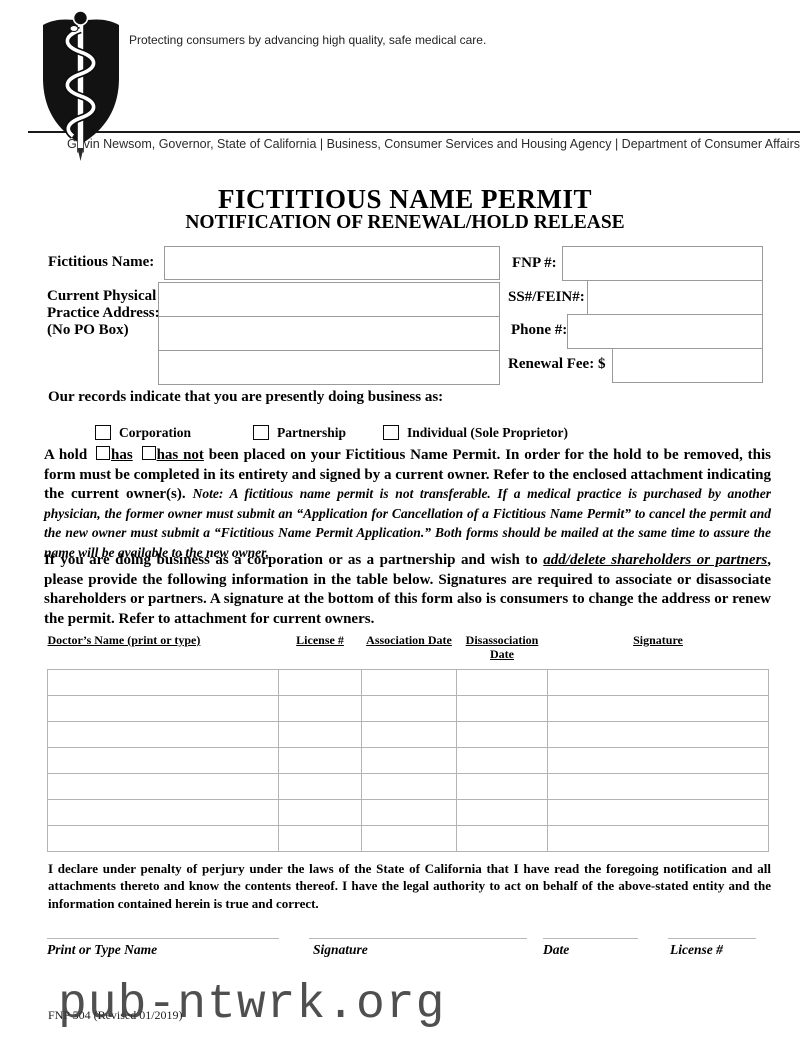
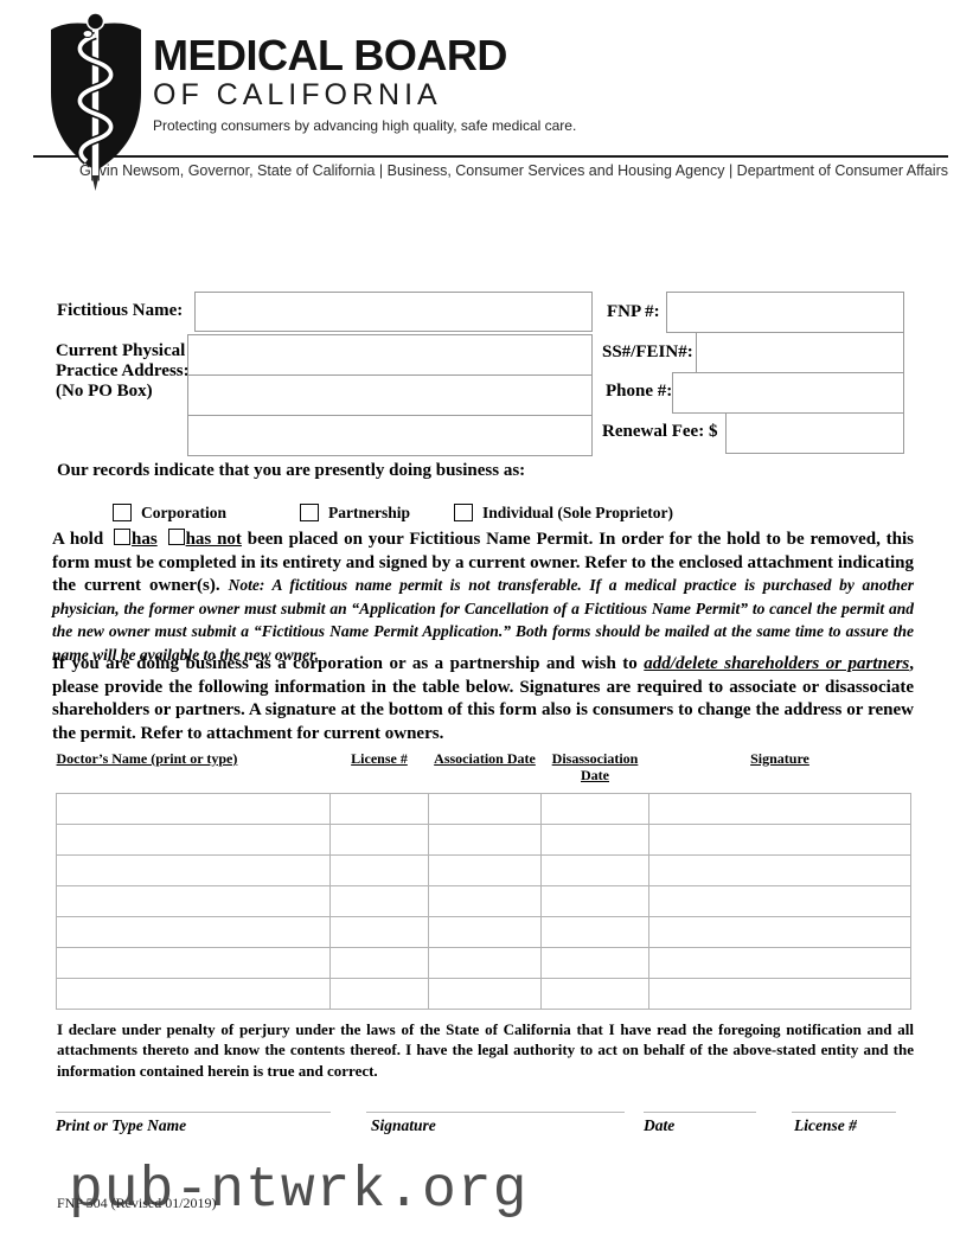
+ MEDICAL BOARD
+ OF CALIFORNIA
  Protecting consumers by advancing high quality, safe medical care.
  Gvin Newsom, Governor, State of California | Business, Consumer Services and Housing Agency | Department of Consumer Affairs
- FICTITIOUS NAME PERMIT
- NOTIFICATION OF RENEWAL/HOLD RELEASE
  Fictitious Name:
  Current Physical
  Practice Address
  (No PO Box)
  FNP #:
  SS#/FEIN#:
  Phone #:
  Renewal Fee: $
  Our records indicate that you are presently doing business as:
  Corporation
  Partnership
  Individual (Sole Proprietor)
  A hold has has not been placed on your Fictitious Name Permit. In order for the hold to be removed, this form must be completed in its entirety and signed by a current owner. Refer to the enclosed attachment indicating the current owner(s). Note: A fictitious name permit is not transferable. If a medical practice is purchased by another physician, the former owner must submit an “Application for Cancellation of a Fictitious Name Permit” to cancel the permit and the new owner must submit a “Fictitious Name Permit Application.” Both forms should be mailed at the same time to assure the name will be available to the new owner.
  If you are doing business as a corporation or as a partnership and wish to add/delete shareholders or partners, please provide the following information in the table below. Signatures are required to associate or disassociate shareholders or partners. A signature at the bottom of this form also is consumers to change the address or renew the permit. Refer to attachment for current owners.
  Doctor’s Name (print or type)	License #	Association Date	Disassociation Date	Signature
  I declare under penalty of perjury under the laws of the State of California that I have read the foregoing notification and all attachments thereto and know the contents thereof. I have the legal authority to act on behalf of the above-stated entity and the information contained herein is true and correct.
  Print or Type Name
  Signature
  Date
  License #
  FNP 504 (Revised 01/2019)
  pub-ntwrk.org
